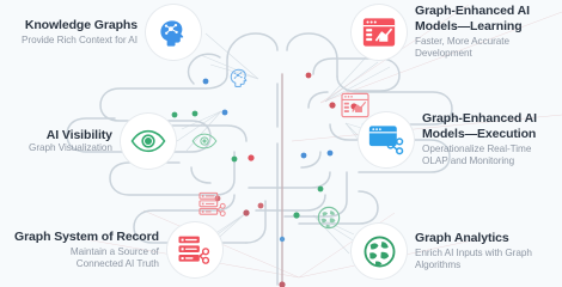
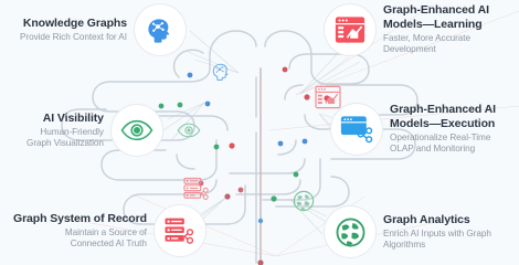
  Knowledge Graphs
  Provide Rich Context for AI
  AI Visibility
+ Human-Friendly
  Graph Visualization
  Graph System of Record
  Maintain a Source of
  Connected AI Truth
  Graph-Enhanced AI
  Models—Learning
  Faster, More Accurate
  Development
  Graph-Enhanced AI
  Models—Execution
  Operationalize Real-Time
  OLAP and Monitoring
  Graph Analytics
  Enrich AI Inputs with Graph
  Algorithms
